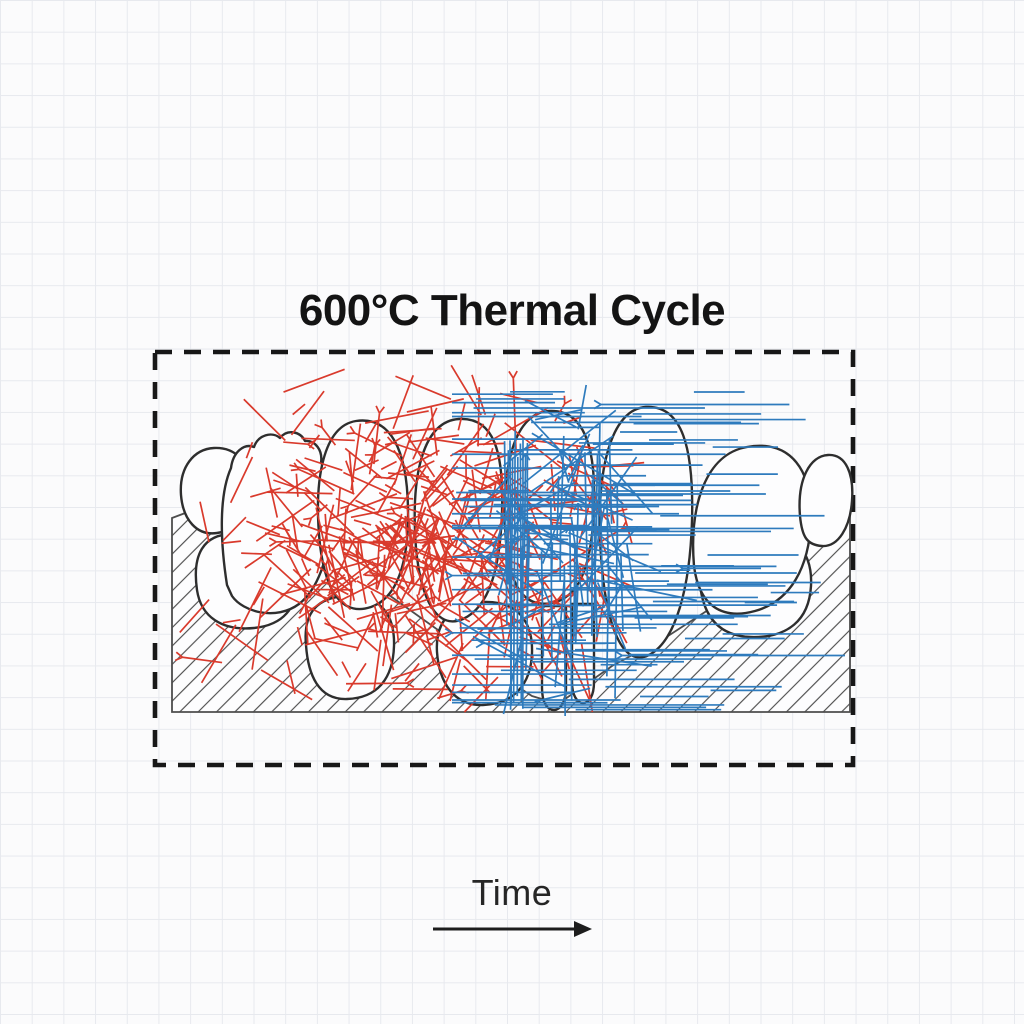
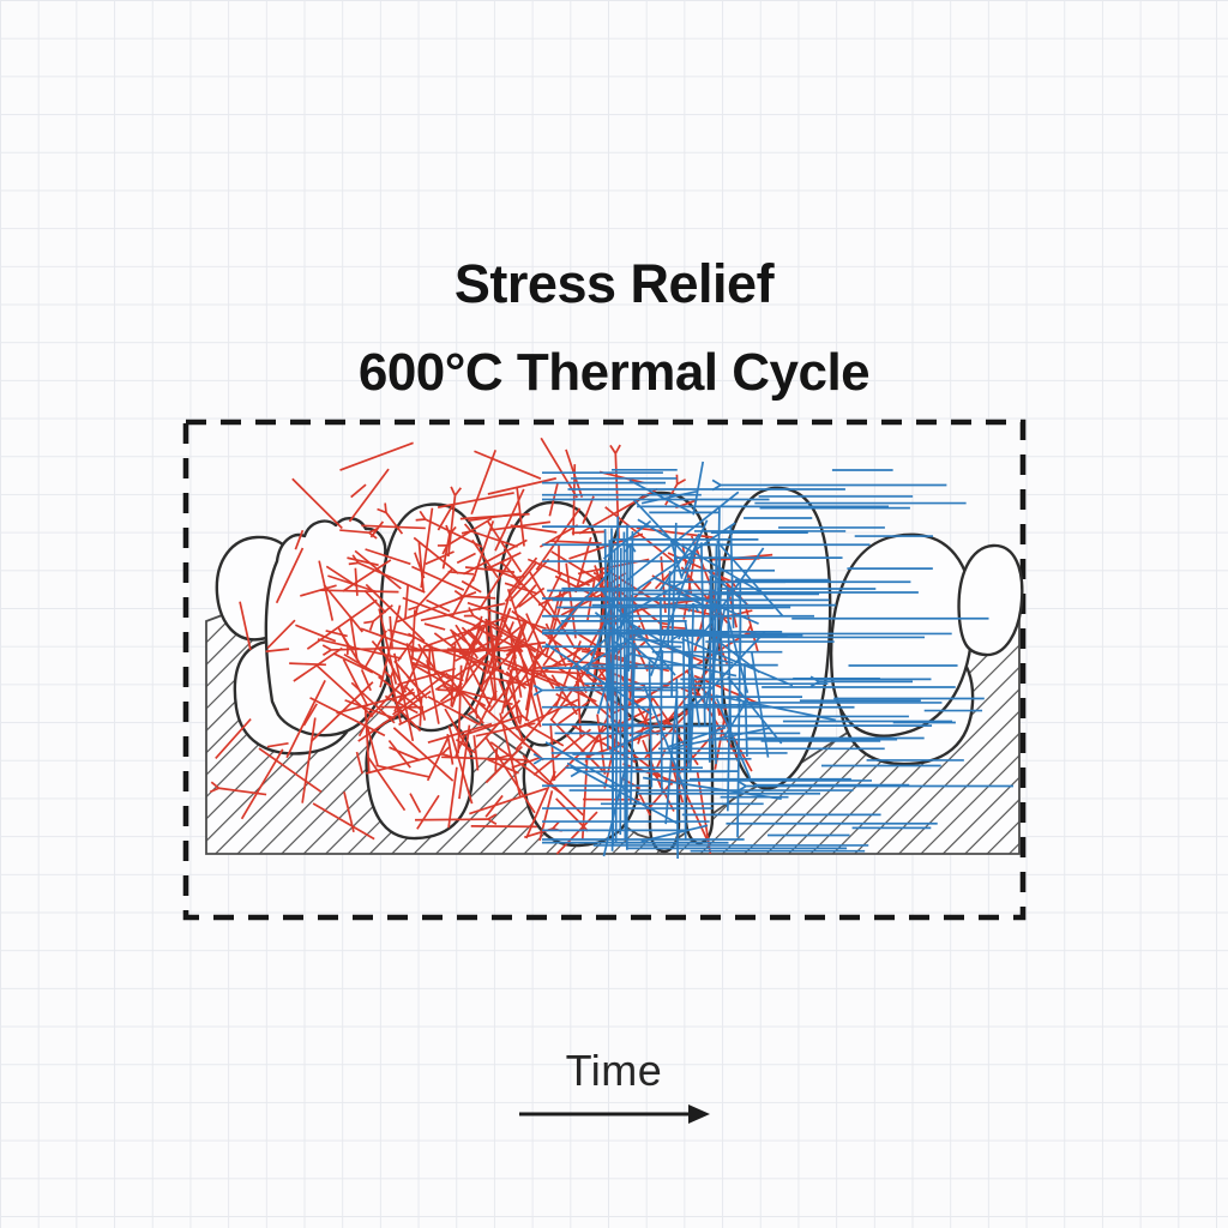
+ Stress Relief
  600°C Thermal Cycle
  Time
